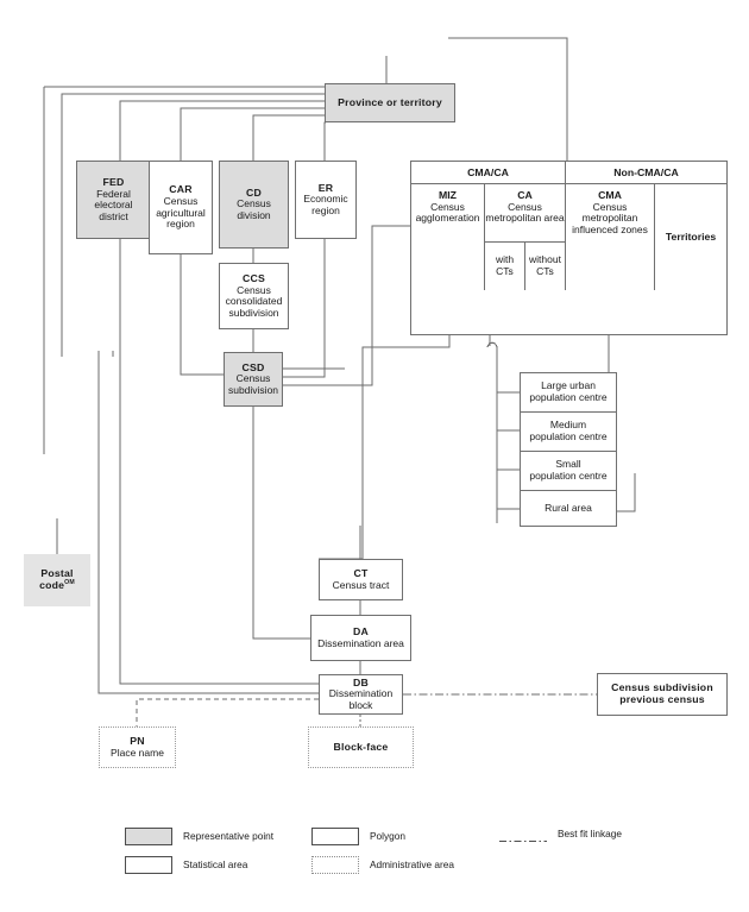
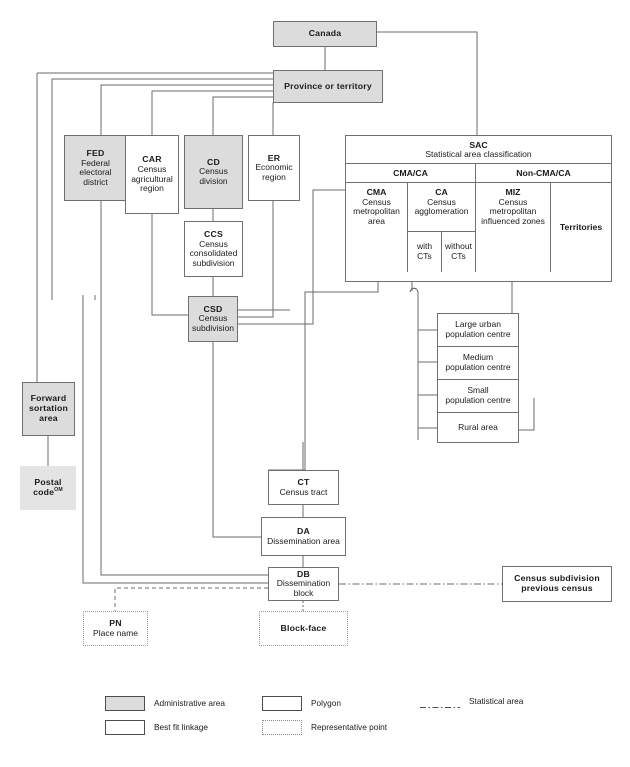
+ Canada
  Province or territory
  FED
  Federal electoral district
  CAR
  Census agricultural region
  CD
  Census division
  ER
  Economic region
  CCS
  Census consolidated subdivision
  CSD
  Census subdivision
+ Forward sortation area
  Postal code
  CT
  Census tract
  DA
  Dissemination area
  DB
  Dissemination block
  PN
  Place name
  Block-face
  Census subdivision previous census
+ SAC
+ Statistical area classification
  CMA/CA
  Non-CMA/CA
- MIZ
+ CMA
- Census agglomeration
+ Census metropolitan area
  CA
- Census metropolitan area
+ Census agglomeration
  with
  CTs
  without
  CTs
- CMA
+ MIZ
  Census metropolitan influenced zones
  Territories
  Large urban
  population centre
  Medium
  population centre
  Small
  population centre
  Rural area
- Representative point
+ Administrative area
- Statistical area
+ Best fit linkage
  Polygon
- Administrative area
+ Representative point
- Best fit linkage
+ Statistical area
